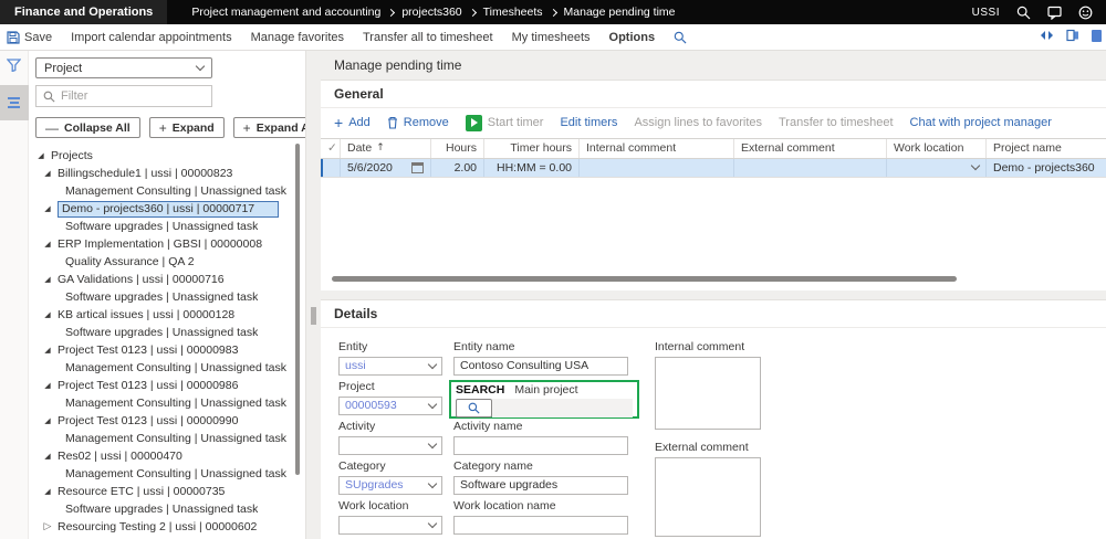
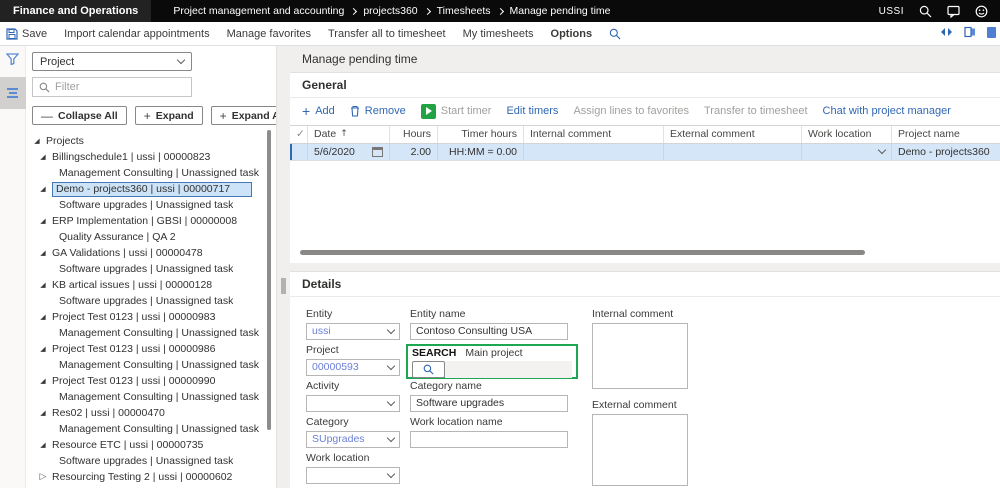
  Finance and Operations
  Project management and accounting
  projects360
  Timesheets
  Manage pending time
  USSI
  Save
  Import calendar appointments
  Manage favorites
  Transfer all to timesheet
  My timesheets
  Options
  Project
  Filter
  —
  Collapse All
  +
  Expand
  +
  ◢
  Projects
  ◢
  Billingschedule1 | ussi | 00000823
  Management Consulting | Unassigned task
  ◢
  Demo - projects360 | ussi | 00000717
  Software upgrades | Unassigned task
  ◢
  ERP Implementation | GBSI | 00000008
  Quality Assurance | QA 2
  ◢
- GA Validations | ussi | 00000716
+ GA Validations | ussi | 00000478
  Software upgrades | Unassigned task
  ◢
  KB artical issues | ussi | 00000128
  Software upgrades | Unassigned task
  ◢
  Project Test 0123 | ussi | 00000983
  Management Consulting | Unassigned task
  ◢
  Project Test 0123 | ussi | 00000986
  Management Consulting | Unassigned task
  ◢
  Project Test 0123 | ussi | 00000990
  Management Consulting | Unassigned task
  ◢
  Res02 | ussi | 00000470
  Management Consulting | Unassigned task
  ◢
  Resource ETC | ussi | 00000735
  Software upgrades | Unassigned task
  ▷
  Resourcing Testing 2 | ussi | 00000602
  Manage pending time
  General
  +
  Add
  Remove
  Start timer
  Edit timers
  Assign lines to favorites
  Transfer to timesheet
  Chat with project manager
  ✓
  Date
  ↑
  Hours
  Timer hours
  Internal comment
  External comment
  Work location
  Project name
  5/6/2020
  2.00
  HH:MM = 0.00
  Demo - projects360
  Details
  Entity
  ussi
  Project
  00000593
  Activity
  Category
  SUpgrades
  Work location
  Entity name
  Contoso Consulting USA
  SEARCH
  Main project
- Activity name
  Category name
  Software upgrades
  Work location name
  Internal comment
  External comment
